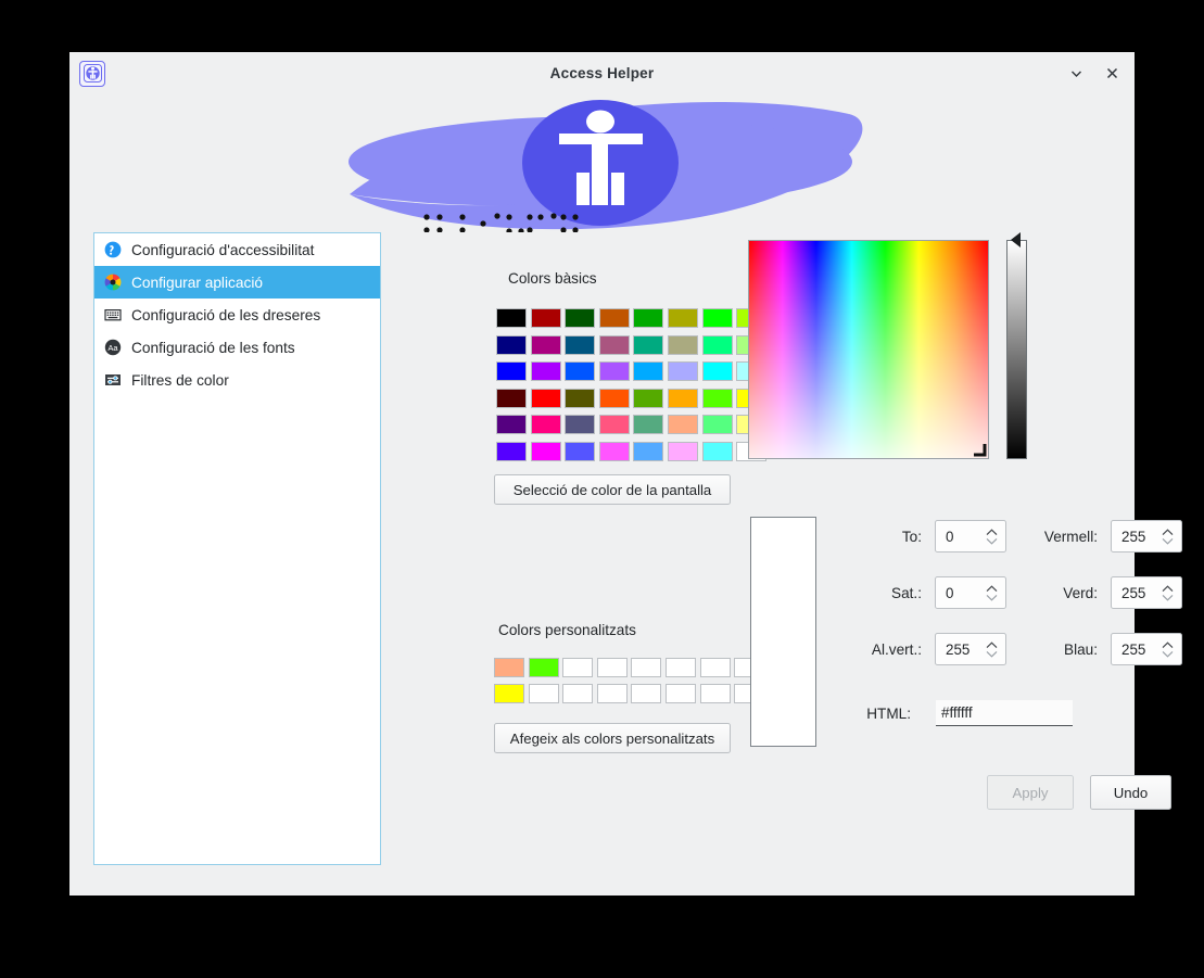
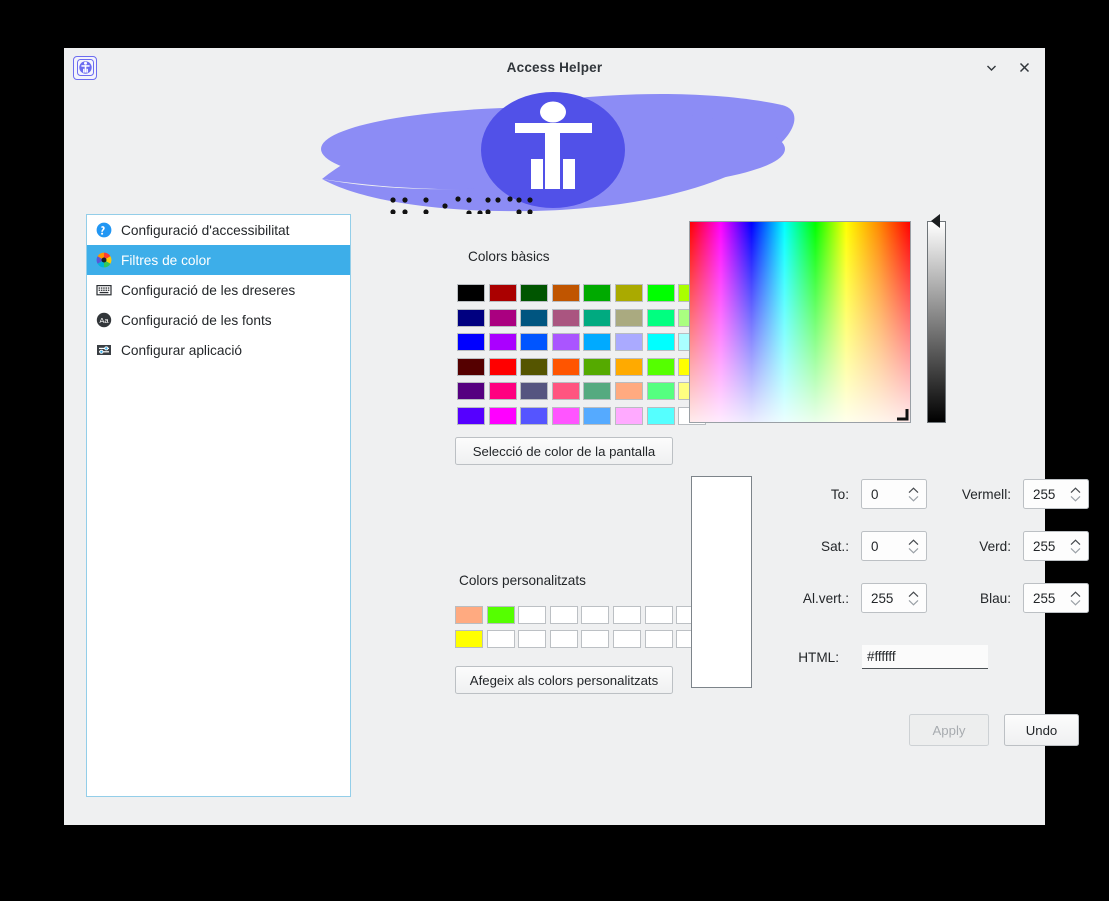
  Access Helper
  Configuració d'accessibilitat
- Configurar aplicació
+ Filtres de color
  Configuració de les dreseres
  Aa
  Configuració de les fonts
- Filtres de color
+ Configurar aplicació
  Colors bàsics
  Selecció de color de la pantalla
  Colors personalitzats
  Afegeix als colors personalitzats
  To:
  0
  Sat.:
  0
  Al.vert.:
  255
  Vermell:
  255
  Verd:
  255
  Blau:
  255
  HTML:
  #ffffff
  Apply
  Undo
